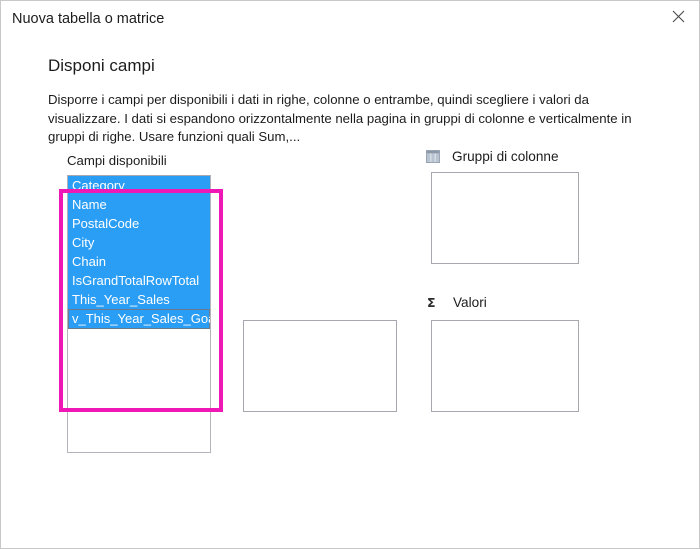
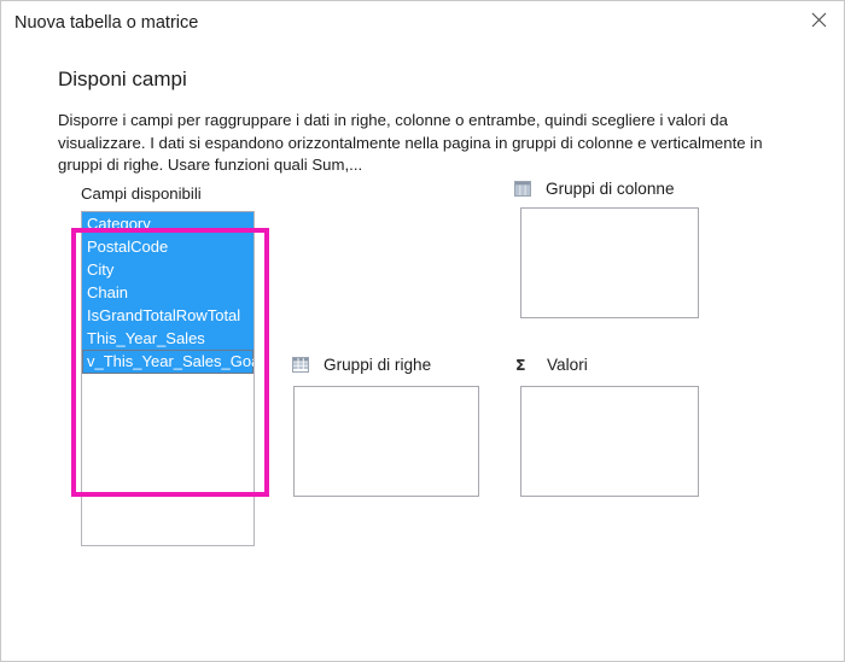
  Nuova tabella o matrice
  Disponi campi
- Disporre i campi per disponibili i dati in righe, colonne o entrambe, quindi scegliere i valori da visualizzare. I dati si espandono orizzontalmente nella pagina in gruppi di colonne e verticalmente in gruppi di righe. Usare funzioni quali Sum,...
+ Disporre i campi per raggruppare i dati in righe, colonne o entrambe, quindi scegliere i valori da visualizzare. I dati si espandono orizzontalmente nella pagina in gruppi di colonne e verticalmente in gruppi di righe. Usare funzioni quali Sum,...
  Campi disponibili
  Category
- Name
  PostalCode
  City
  Chain
  IsGrandTotalRowTotal
  This_Year_Sales
  v_This_Year_Sales_Go
  Gruppi di colonne
+ Gruppi di righe
  Σ
  Valori
